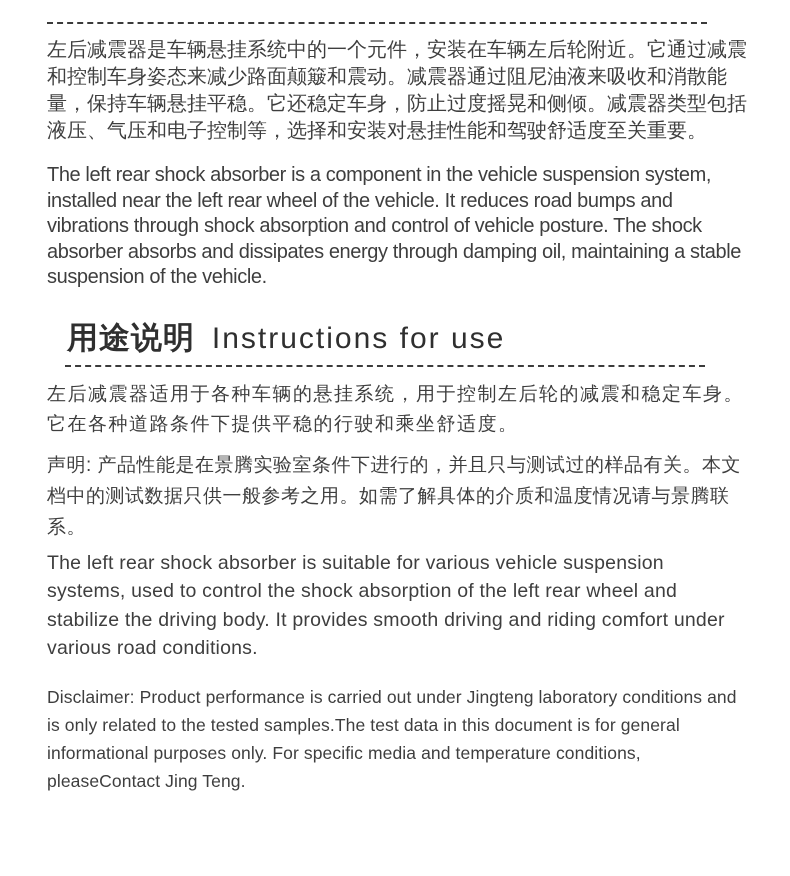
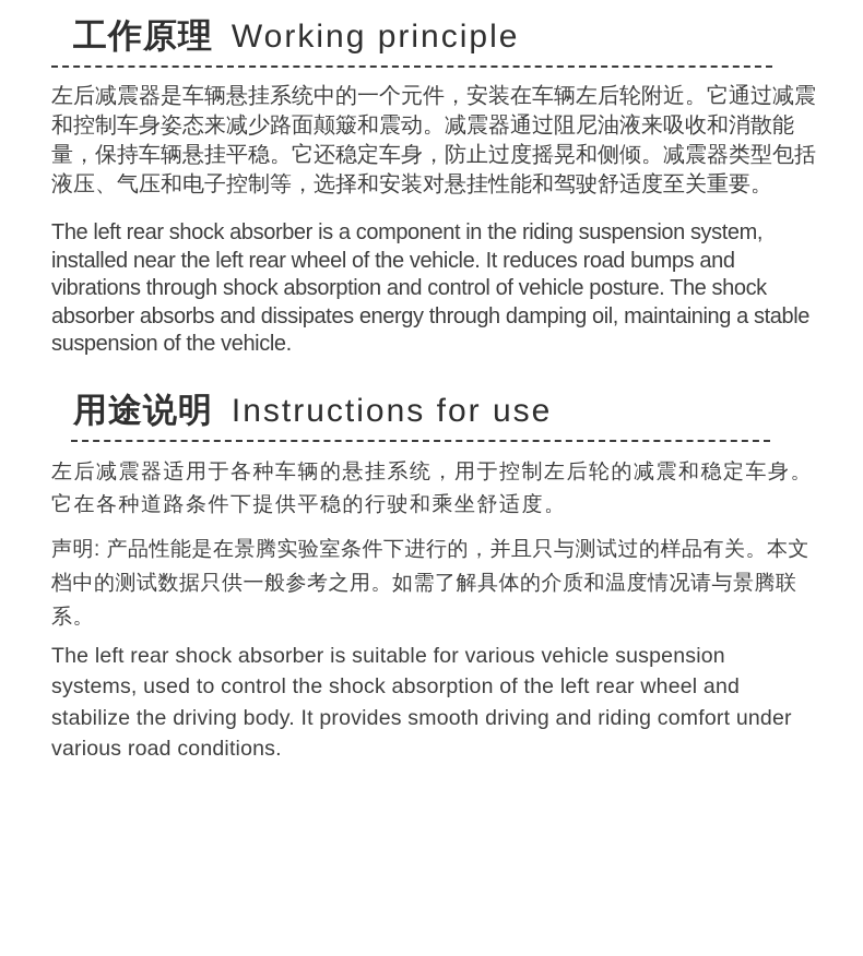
+ 工作原理 Working principle
  左后减震器是车辆悬挂系统中的一个元件，安装在车辆左后轮附近。它通过减震和控制车身姿态来减少路面颠簸和震动。减震器通过阻尼油液来吸收和消散能量，保持车辆悬挂平稳。它还稳定车身，防止过度摇晃和侧倾。减震器类型包括液压、气压和电子控制等，选择和安装对悬挂性能和驾驶舒适度至关重要。
- The left rear shock absorber is a component in the vehicle suspension system, installed near the left rear wheel of the vehicle. It reduces road bumps and vibrations through shock absorption and control of vehicle posture. The shock absorber absorbs and dissipates energy through damping oil, maintaining a stable suspension of the vehicle.
+ The left rear shock absorber is a component in the riding suspension system, installed near the left rear wheel of the vehicle. It reduces road bumps and vibrations through shock absorption and control of vehicle posture. The shock absorber absorbs and dissipates energy through damping oil, maintaining a stable suspension of the vehicle.
  用途说明 Instructions for use
  左后减震器适用于各种车辆的悬挂系统，用于控制左后轮的减震和稳定车身。它在各种道路条件下提供平稳的行驶和乘坐舒适度。
  声明: 产品性能是在景腾实验室条件下进行的，并且只与测试过的样品有关。本文档中的测试数据只供一般参考之用。如需了解具体的介质和温度情况请与景腾联系。
  The left rear shock absorber is suitable for various vehicle suspension systems, used to control the shock absorption of the left rear wheel and stabilize the driving body. It provides smooth driving and riding comfort under various road conditions.
- Disclaimer: Product performance is carried out under Jingteng laboratory conditions and is only related to the tested samples.The test data in this document is for general informational purposes only. For specific media and temperature conditions, pleaseContact Jing Teng.
